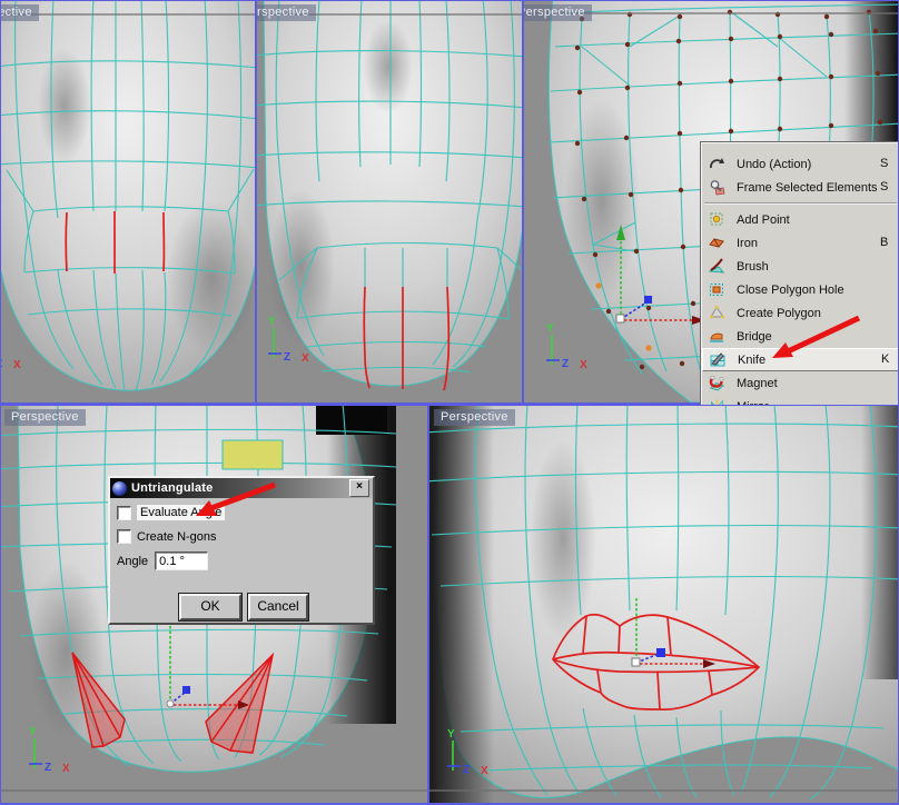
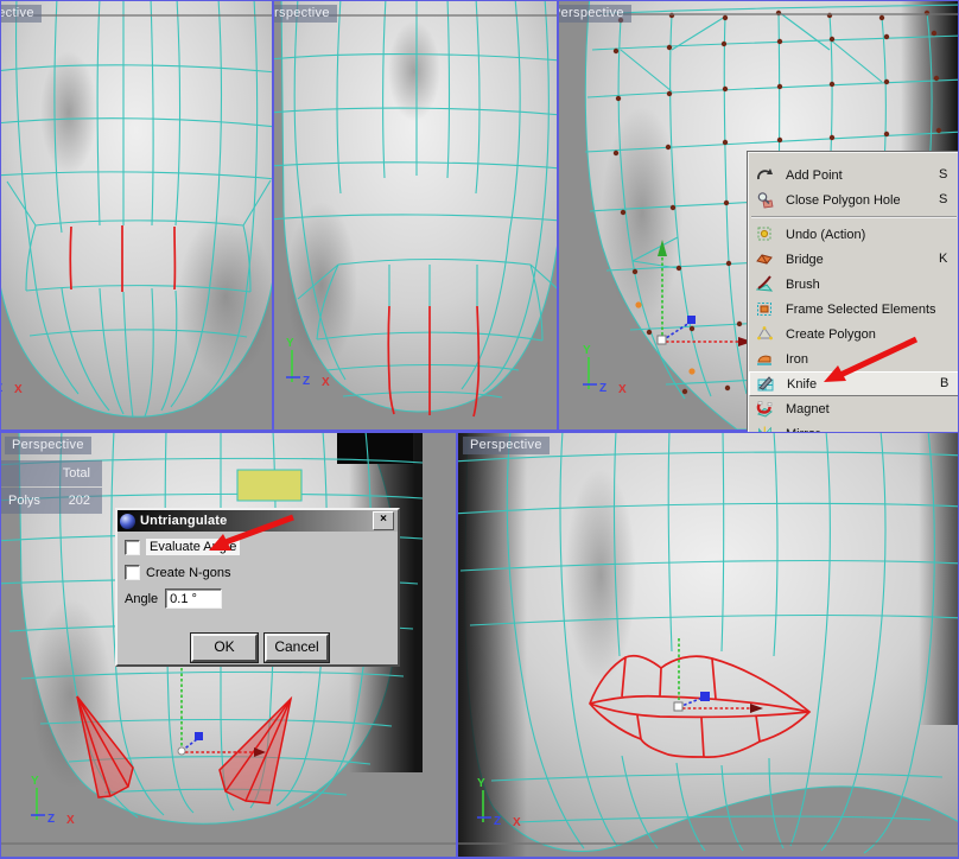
  X
  Y
  Z
  X
  rspective
  Y
  Z
  X
  erspective
  Y
  Z
  X
  Perspective
+ Total
+ Polys
+ 202
  Y
  Z
  X
  Perspective
- Undo (Action)
+ Add Point
  S
- Frame Selected Elements
+ Close Polygon Hole
  S
- Add Point
+ Undo (Action)
- Iron
+ Bridge
- B
+ K
  Brush
- Close Polygon Hole
+ Frame Selected Elements
  Create Polygon
- Bridge
+ Iron
  Knife
- K
+ B
  Magnet
  Untriangulate
  ×
  Evaluate Ae
  Create N-gons
  Angle
  0.1 °
  OK
  Cancel
